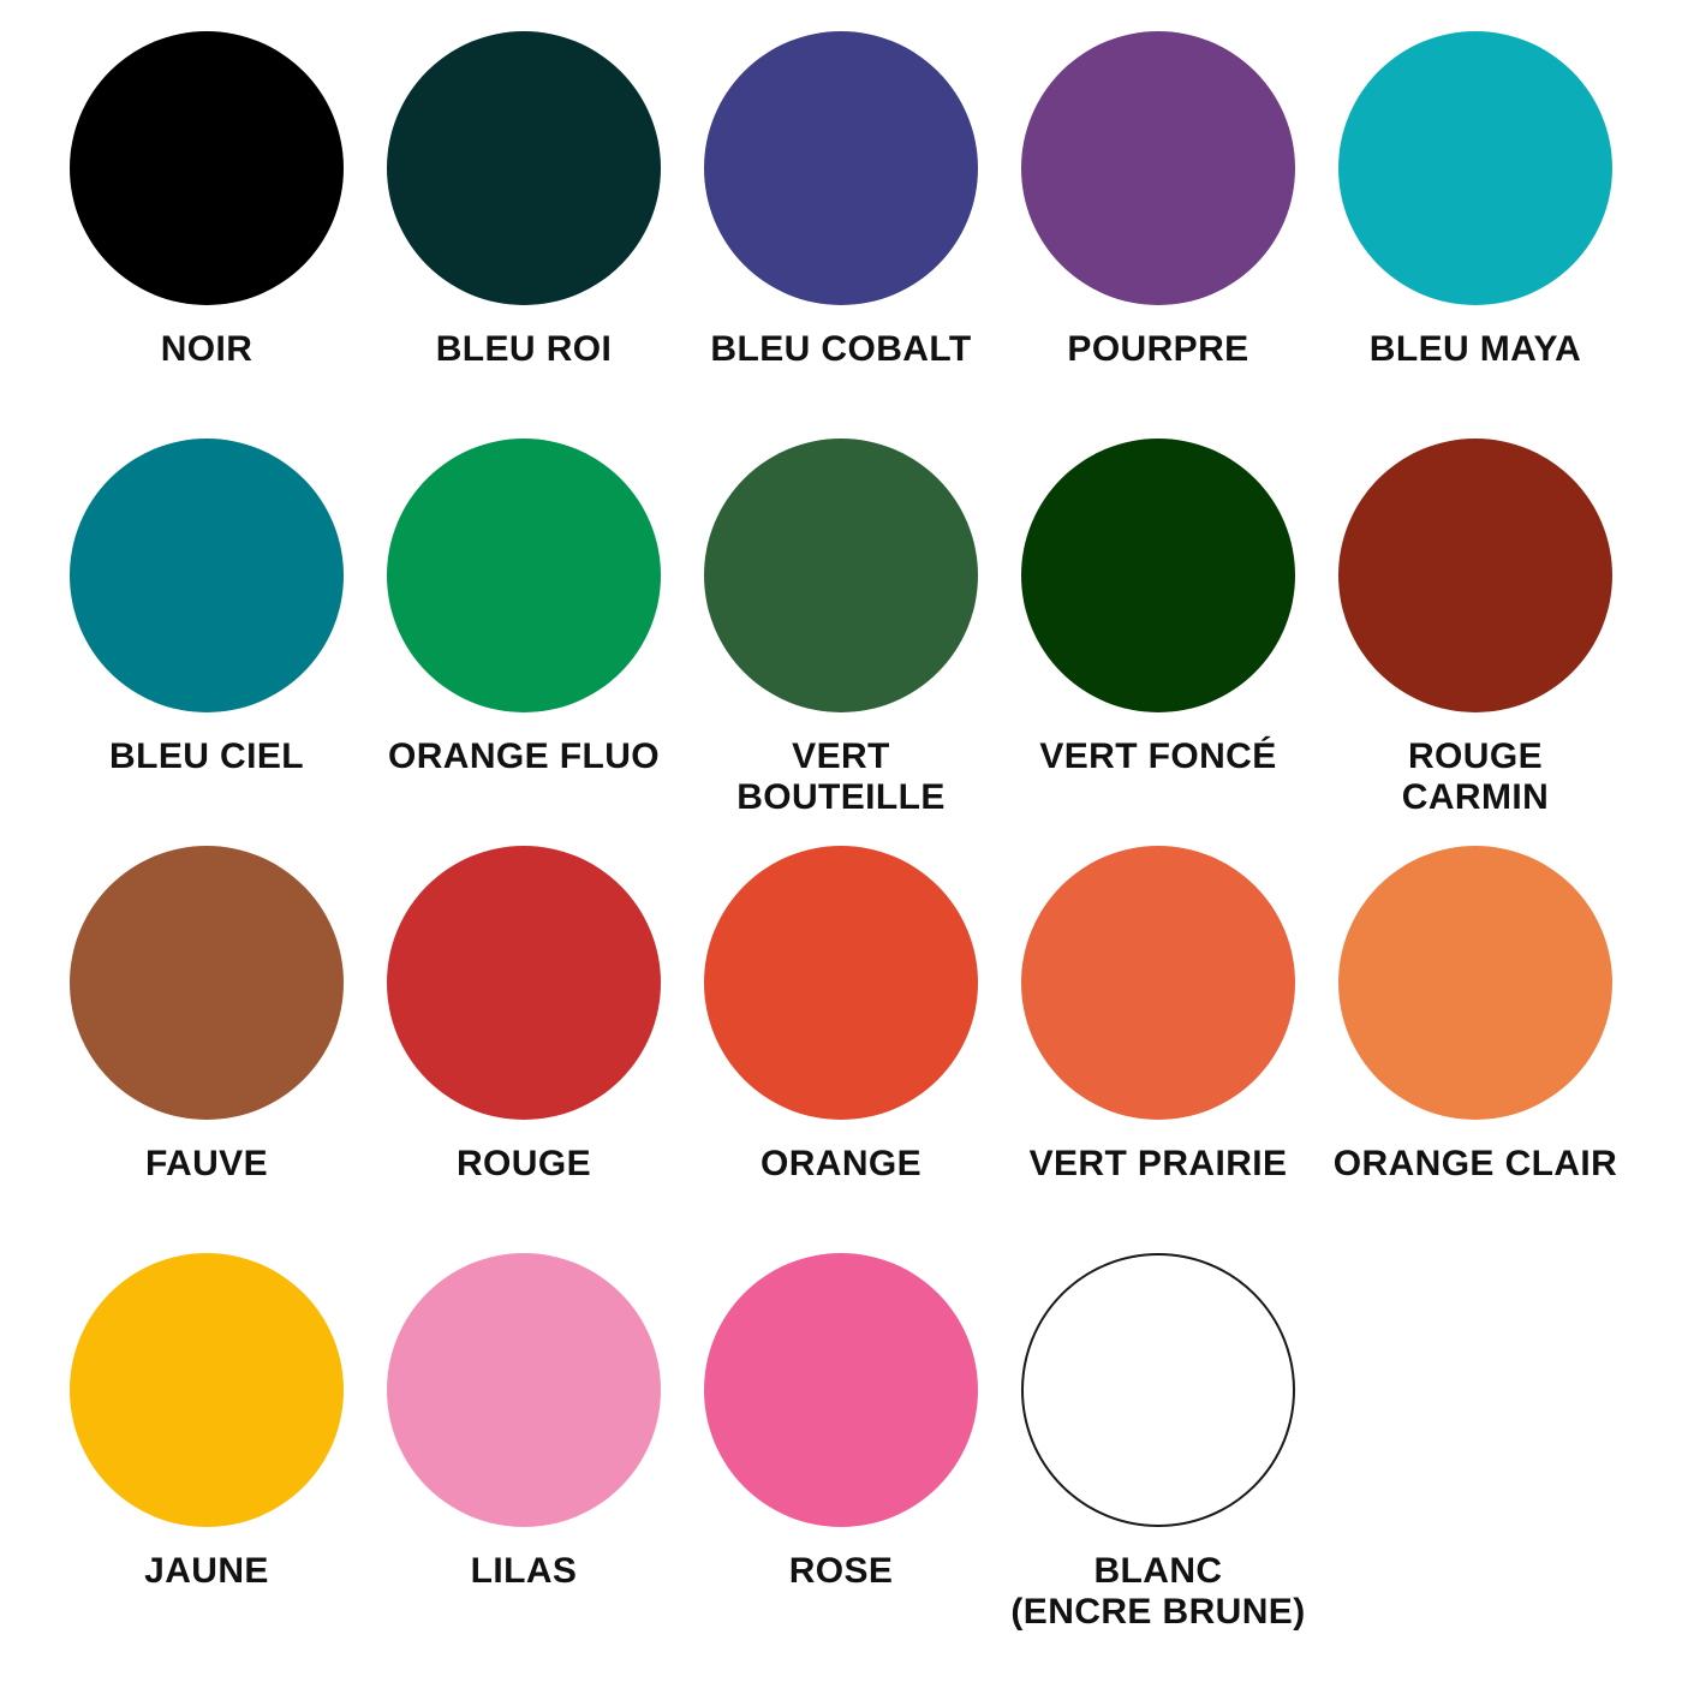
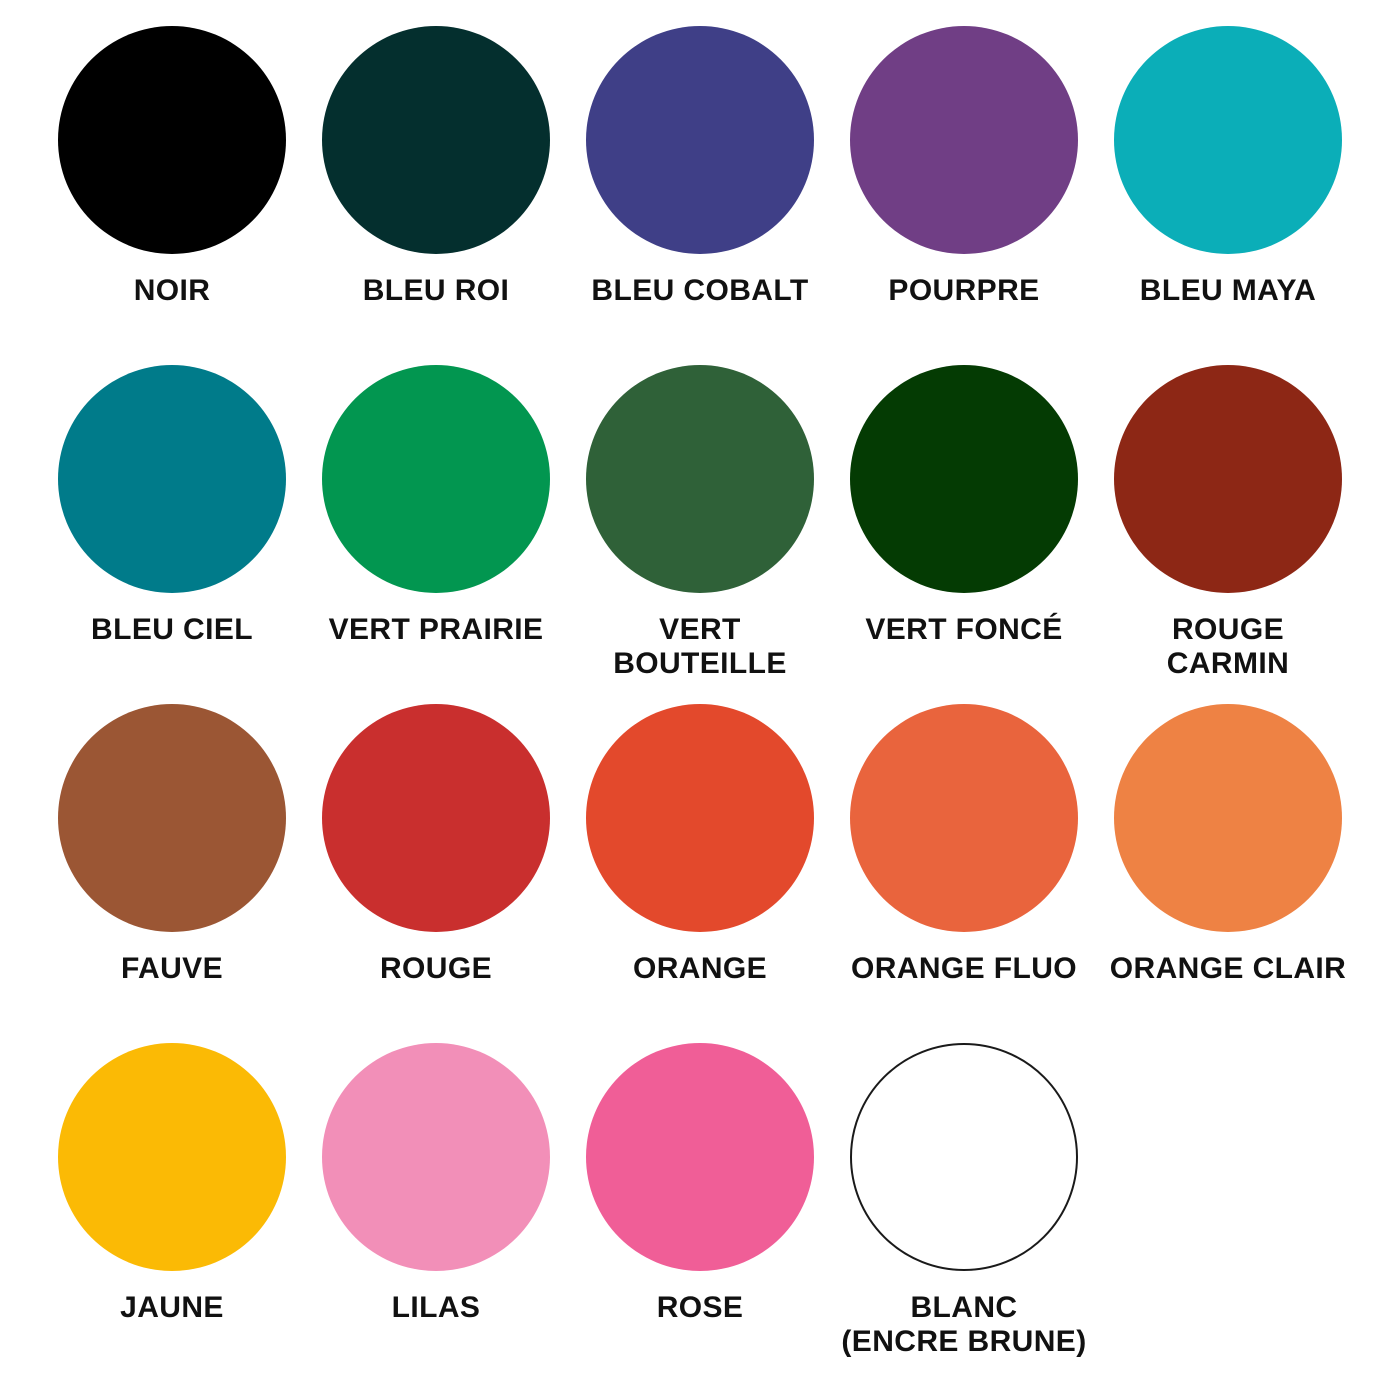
  NOIR
  BLEU ROI
  BLEU COBALT
  POURPRE
  BLEU MAYA
  BLEU CIEL
- ORANGE FLUO
+ VERT PRAIRIE
  VERT
  BOUTEILLE
  VERT FONCÉ
  ROUGE
  CARMIN
  FAUVE
  ROUGE
  ORANGE
- VERT PRAIRIE
+ ORANGE FLUO
  ORANGE CLAIR
  JAUNE
  LILAS
  ROSE
  BLANC
  (ENCRE BRUNE)
